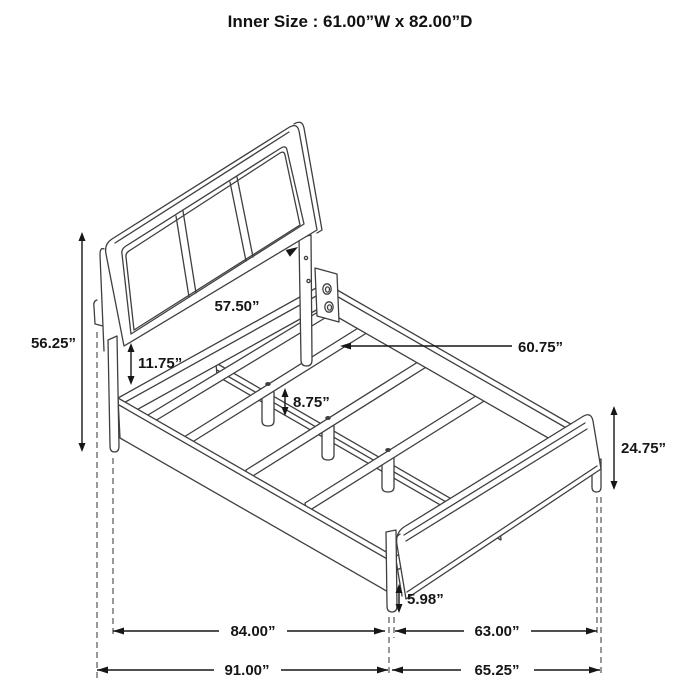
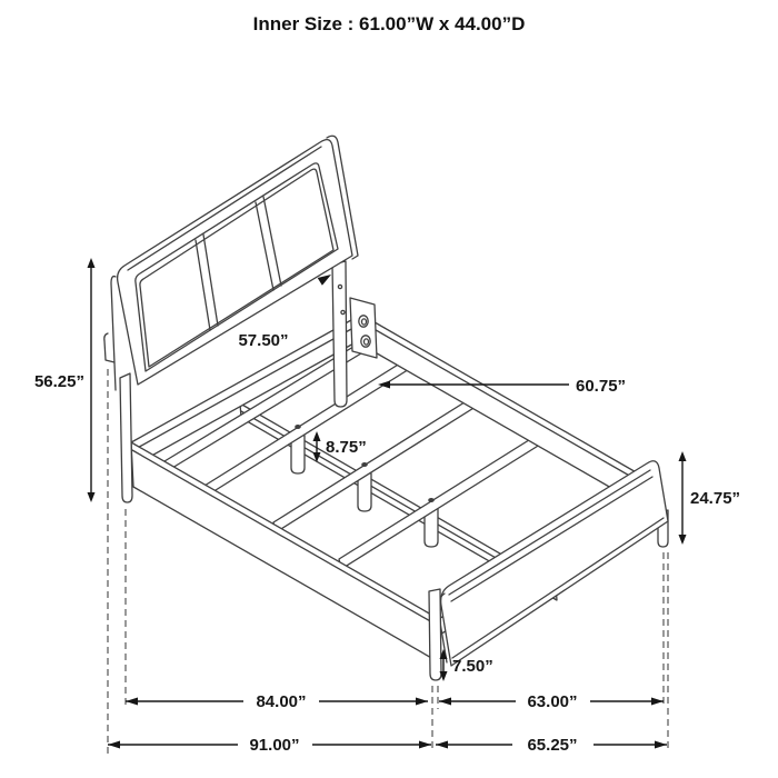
- Inner Size : 61.00”W x 82.00”D
+ Inner Size : 61.00”W x 44.00”D
  56.25”
- 11.75”
  57.50”
  60.75”
  8.75”
  24.75”
- 5.98”
+ 7.50”
  84.00”
  63.00”
  91.00”
  65.25”
